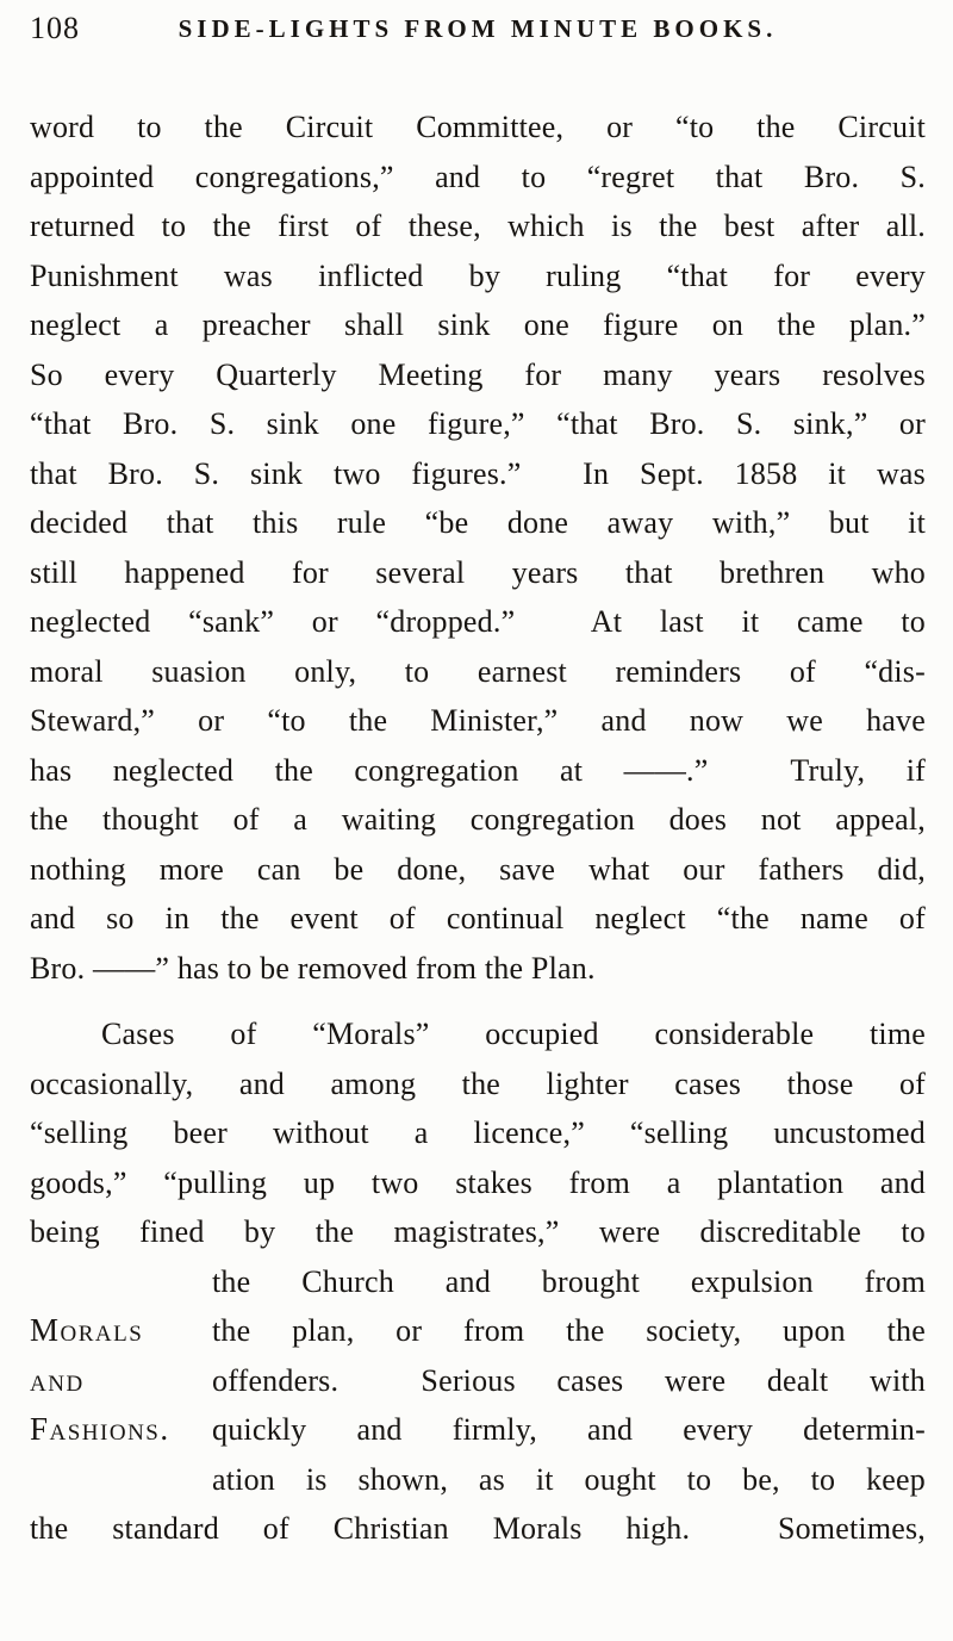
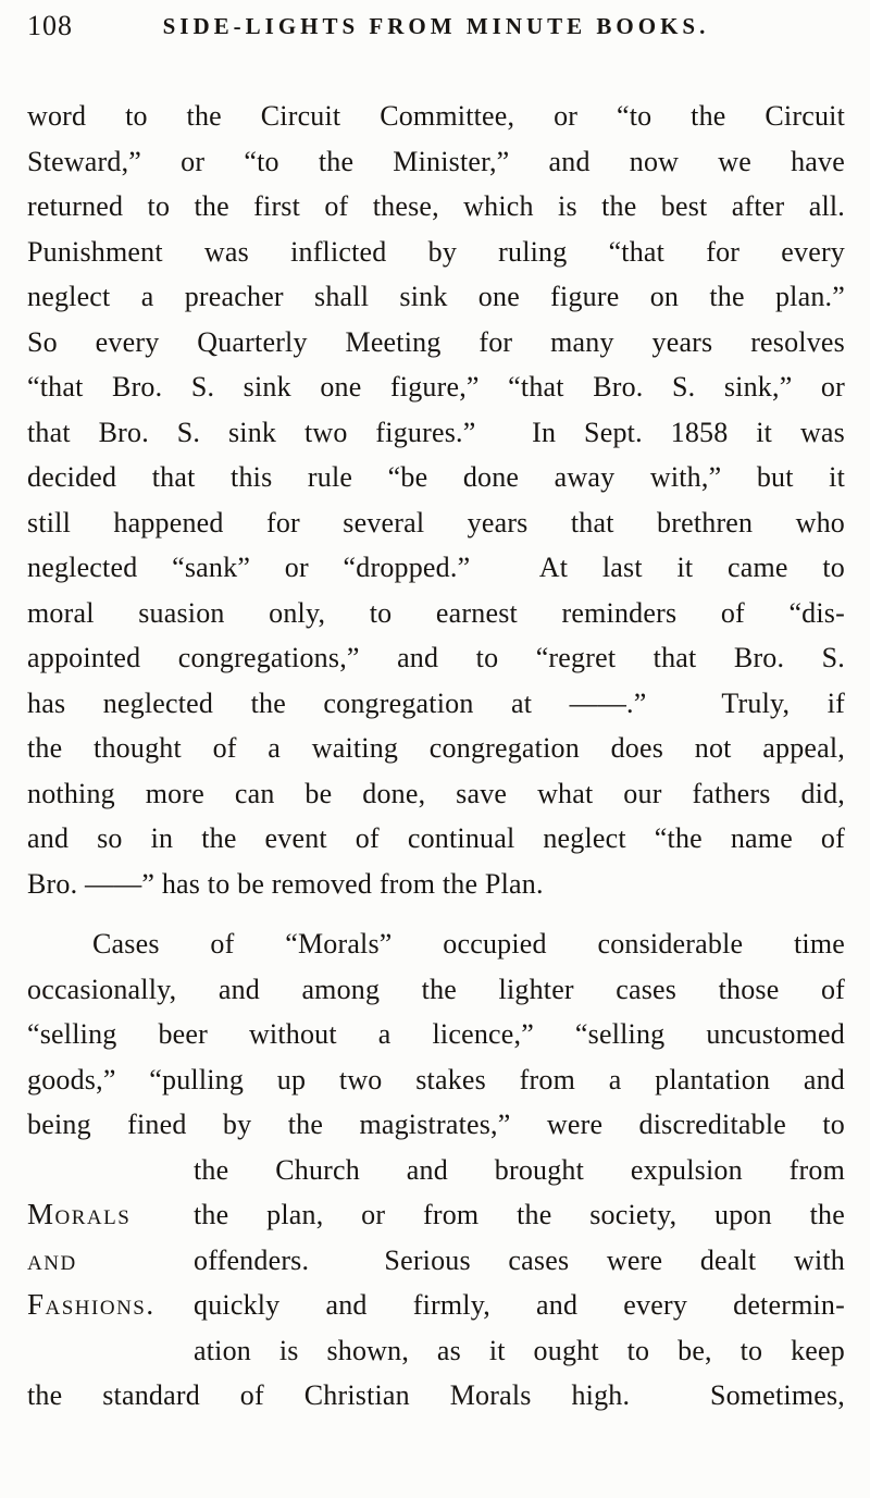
  108
  SIDE-LIGHTS FROM MINUTE BOOKS.
  word to the Circuit Committee, or “to the Circuit
- appointed congregations,” and to “regret that Bro. S.
+ Steward,” or “to the Minister,” and now we have
  returned to the first of these, which is the best after all.
  Punishment was inflicted by ruling “that for every
  neglect a preacher shall sink one figure on the plan.”
  So every Quarterly Meeting for many years resolves
  “that Bro. S. sink one figure,” “that Bro. S. sink,” or
  that Bro. S. sink two figures.” In Sept. 1858 it was
  decided that this rule “be done away with,” but it
  still happened for several years that brethren who
  neglected “sank” or “dropped.” At last it came to
  moral suasion only, to earnest reminders of “dis-
- Steward,” or “to the Minister,” and now we have
+ appointed congregations,” and to “regret that Bro. S.
  has neglected the congregation at ——.” Truly, if
  the thought of a waiting congregation does not appeal,
  nothing more can be done, save what our fathers did,
  and so in the event of continual neglect “the name of
  Bro. ——” has to be removed from the Plan.
  Cases of “Morals” occupied considerable time
  occasionally, and among the lighter cases those of
  “selling beer without a licence,” “selling uncustomed
  goods,” “pulling up two stakes from a plantation and
  being fined by the magistrates,” were discreditable to
  the Church and brought expulsion from
  Morals
  the plan, or from the society, upon the
  and
  offenders. Serious cases were dealt with
  Fashions.
  quickly and firmly, and every determin-
  ation is shown, as it ought to be, to keep
  the standard of Christian Morals high. Sometimes,
